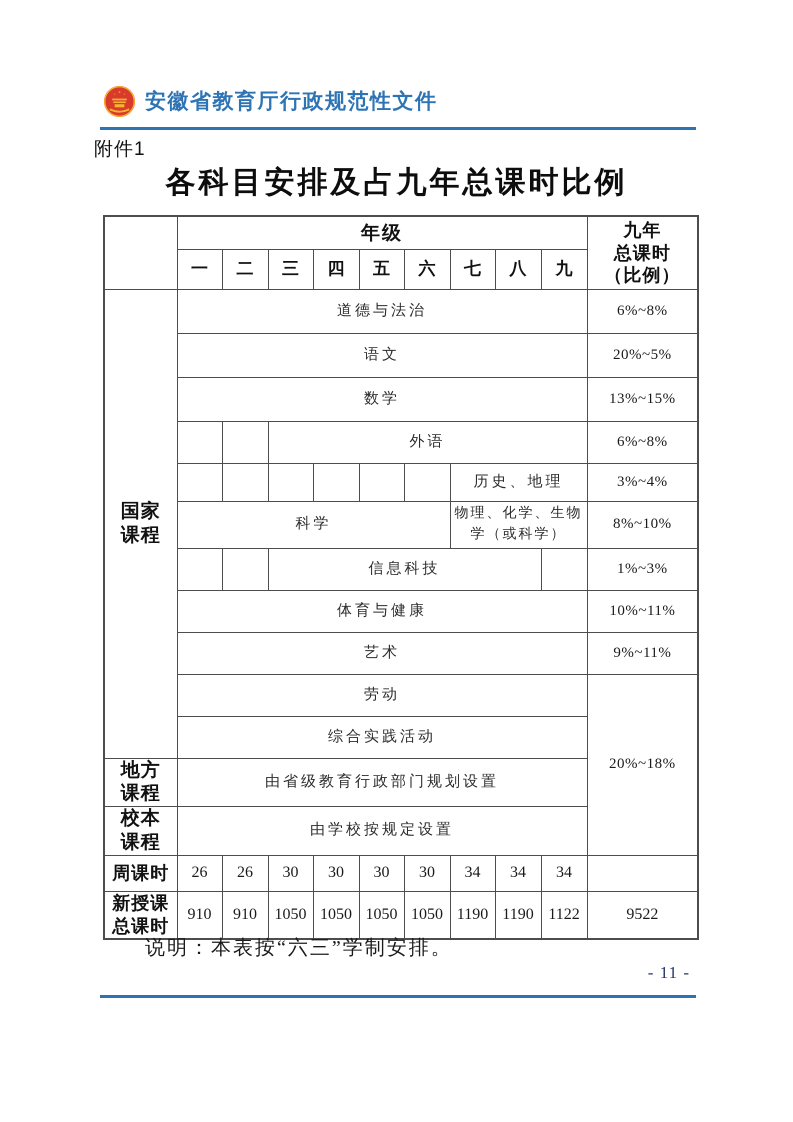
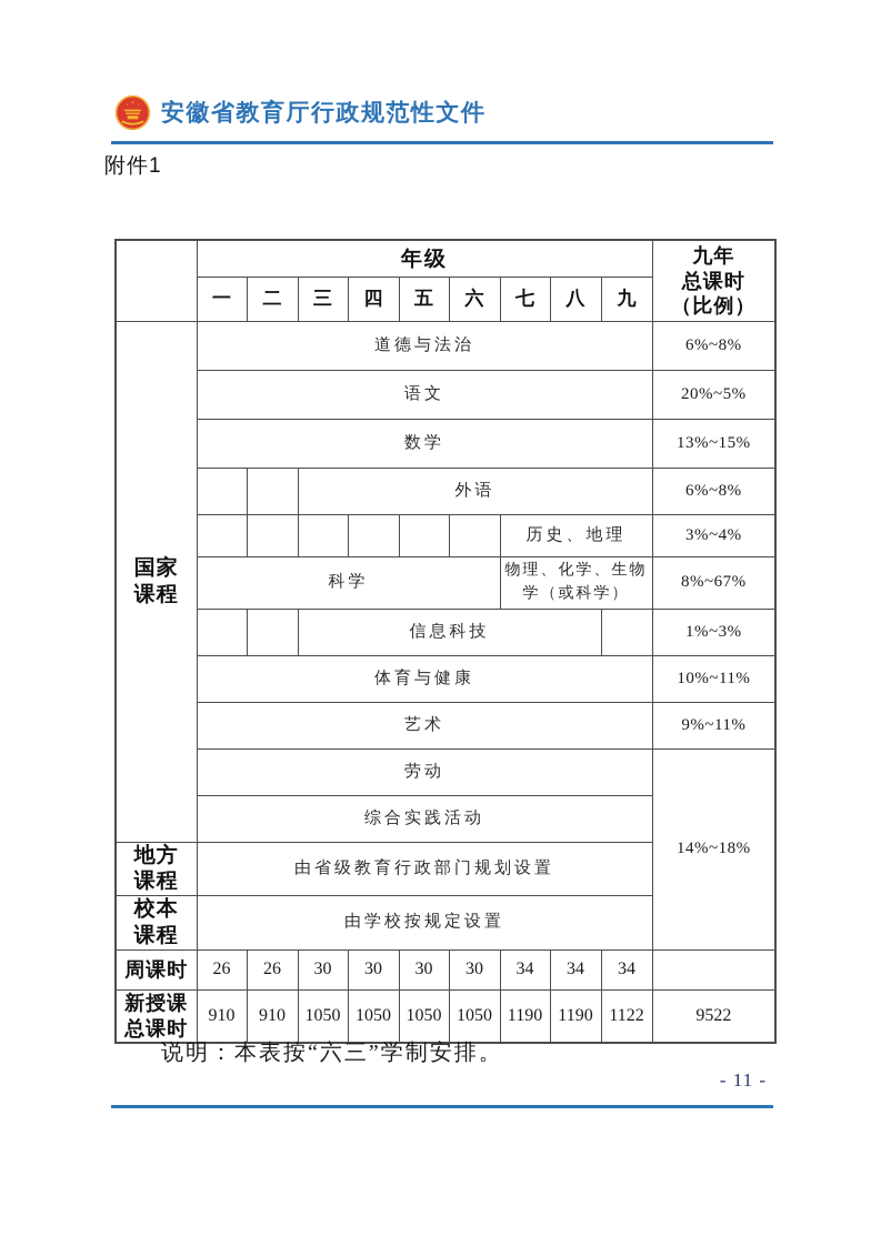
  安徽省教育厅行政规范性文件
  附件1
- 各科目安排及占九年总课时比例
  	年级	九年 总课时 （比例）
  一	二	三	四	五	六	七	八	九
  国家 课程	道德与法治	6%~8%
  语文	20%~5%
  数学	13%~15%
  		外语	6%~8%
  						历史、地理	3%~4%
- 科学	物理、化学、生物学（或科学）	8%~10%
+ 科学	物理、化学、生物学（或科学）	8%~67%
  		信息科技		1%~3%
  体育与健康	10%~11%
  艺术	9%~11%
- 劳动	20%~18%
+ 劳动	14%~18%
  综合实践活动
  地方 课程	由省级教育行政部门规划设置
  校本 课程	由学校按规定设置
  周课时	26	26	30	30	30	30	34	34	34
  新授课 总课时	910	910	1050	1050	1050	1050	1190	1190	1122	9522
  说明：本表按“六三”学制安排。
  - 11 -
